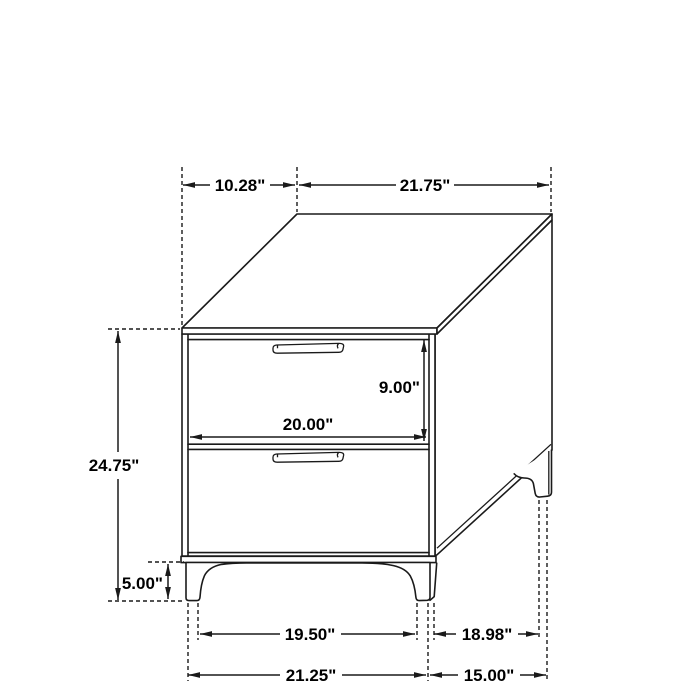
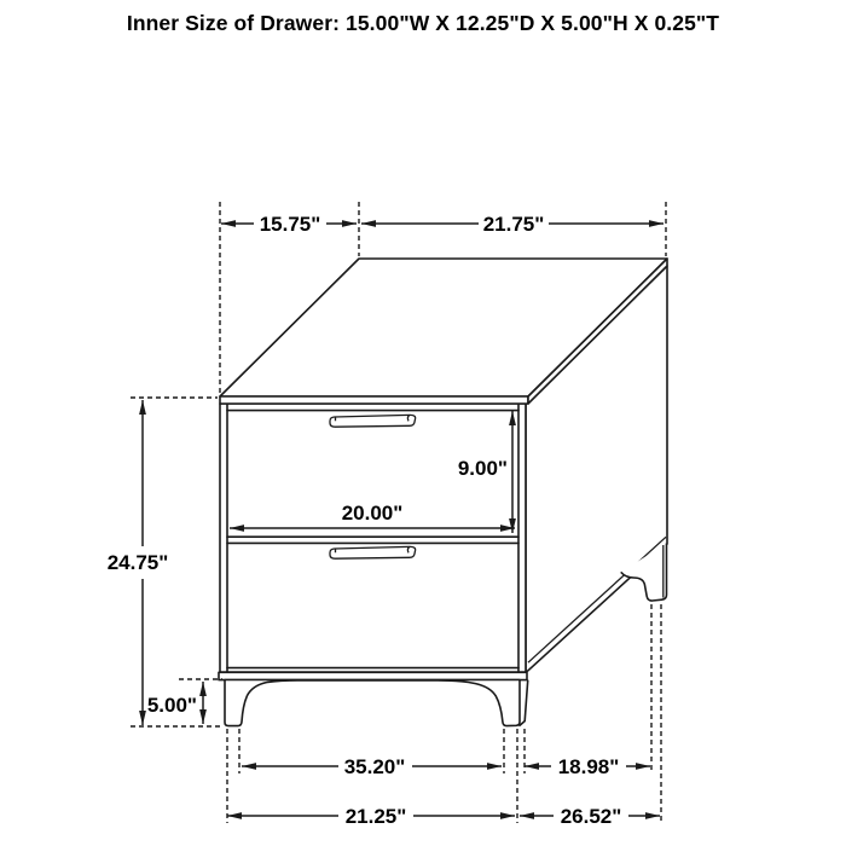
+ Inner Size of Drawer: 15.00"W X 12.25"D X 5.00"H X 0.25"T
- 10.28"
+ 15.75"
  21.75"
  9.00"
  20.00"
  24.75"
  5.00"
- 19.50"
+ 35.20"
  18.98"
  21.25"
- 15.00"
+ 26.52"
